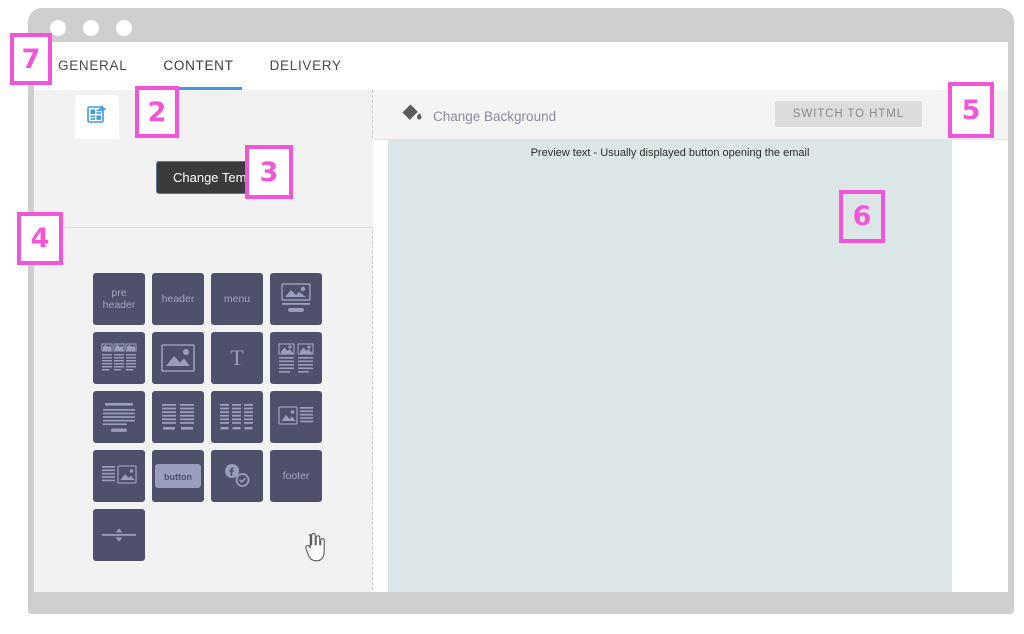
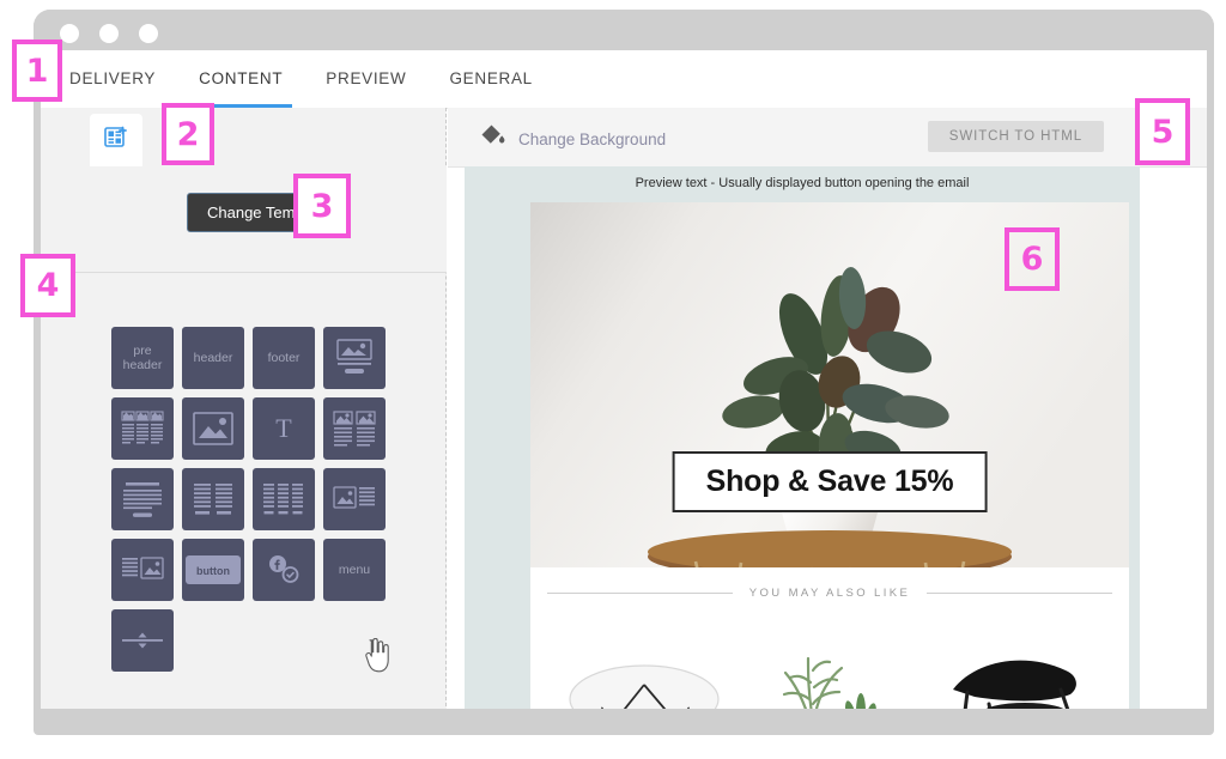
- GENERAL
+ DELIVERY
  CONTENT
+ PREVIEW
- DELIVERY
+ GENERAL
  pre
  header
  header
- menu
+ footer
  T
  button
- footer
+ menu
  Change Background
  SWITCH TO HTML
  Preview text - Usually displayed button opening the email
+ Shop & Save 15%
+ YOU MAY ALSO LIKE
- 7
+ 1
  2
  3
  4
  5
  6
